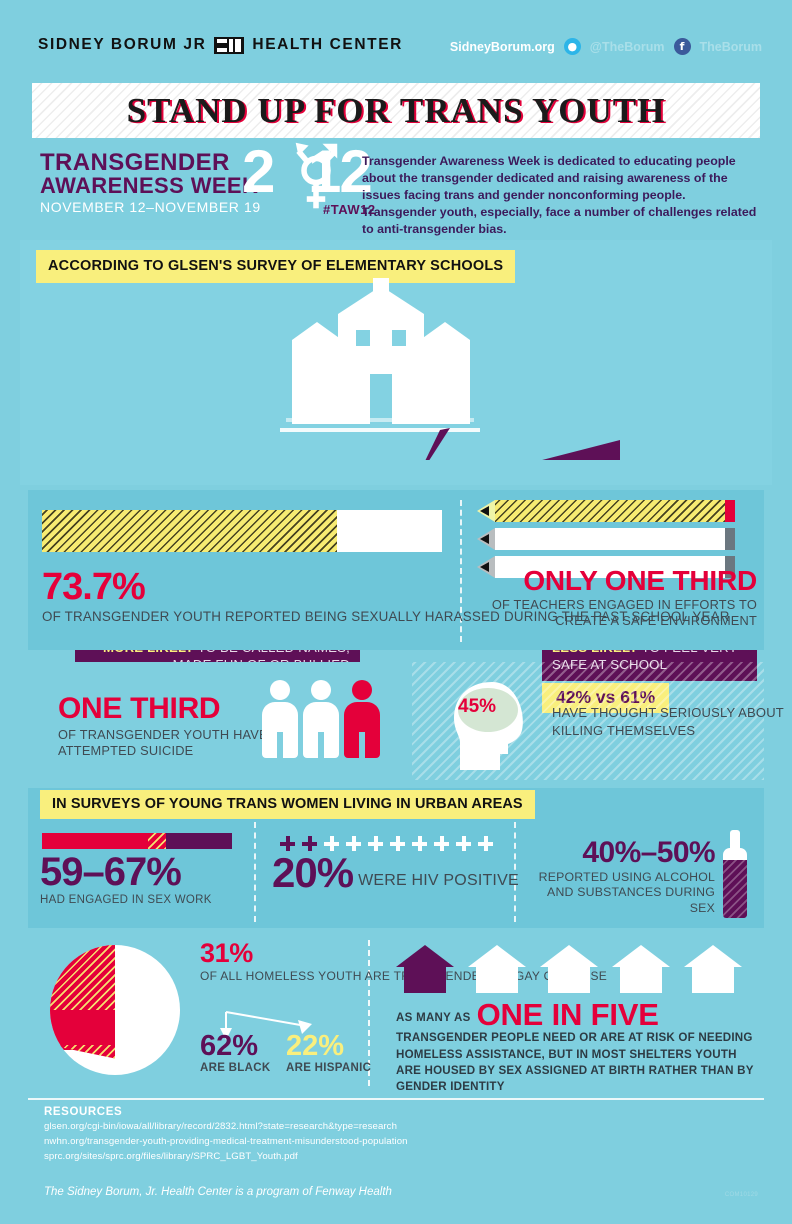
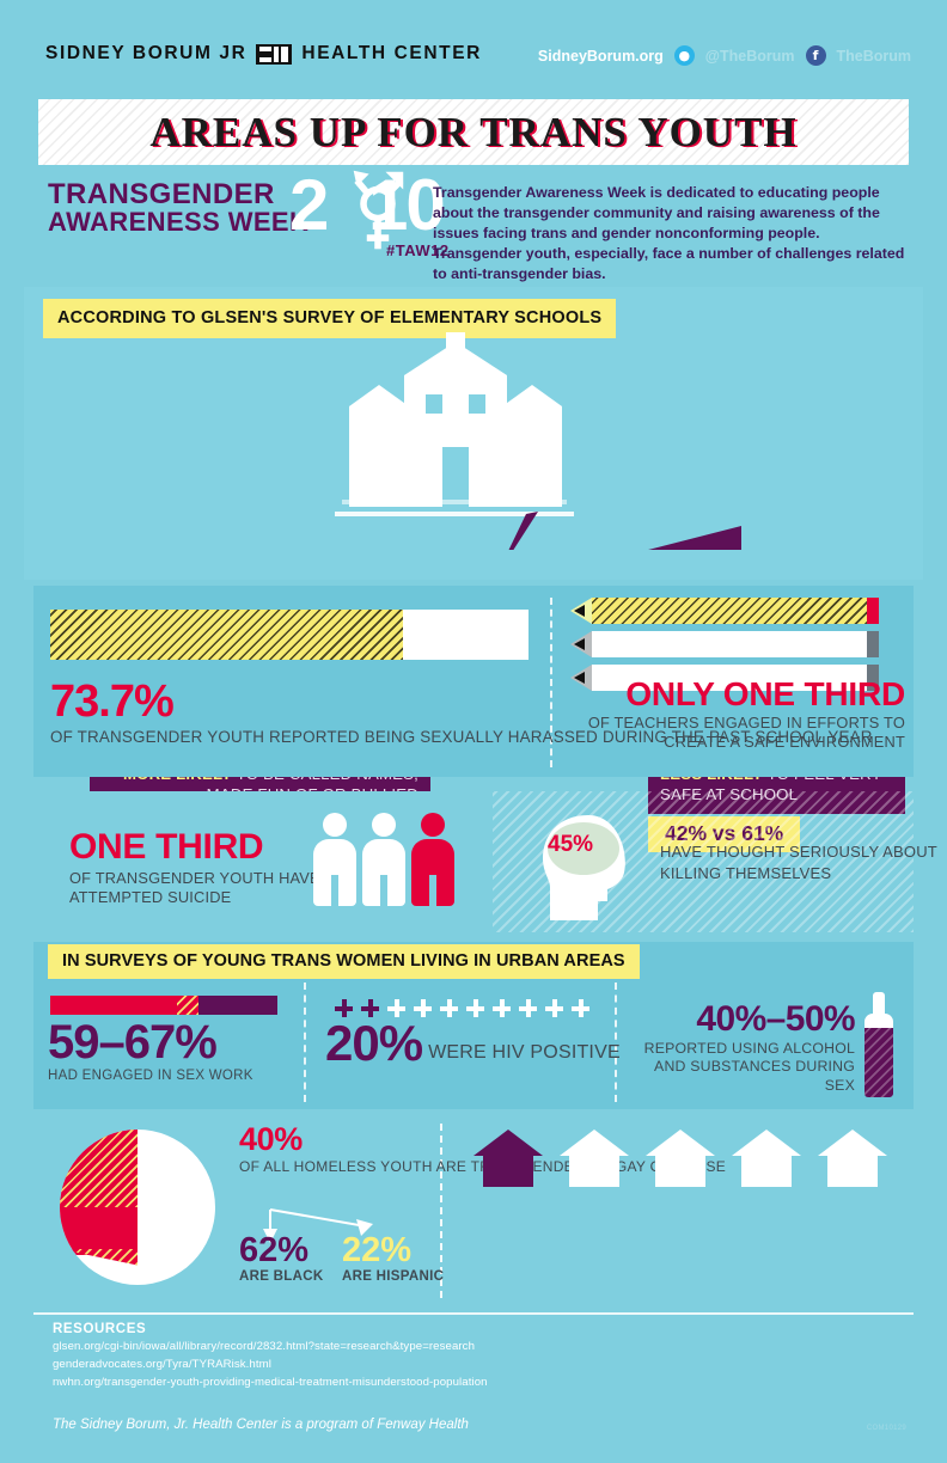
  SIDNEY BORUM JR
  HEALTH CENTER
  SidneyBorum.org
  ●
  @TheBorum
  f
  TheBorum
- STAND UP FOR TRANS YOUTH
+ AREAS UP FOR TRANS YOUTH
  TRANSGENDER
  AWARENESS WEEK
- NOVEMBER 12–NOVEMBER 19
- 2 12
+ 2 10
  #TAW12
- Transgender Awareness Week is dedicated to educating people about the transgender dedicated and raising awareness of the issues facing trans and gender nonconforming people. Transgender youth, especially, face a number of challenges related to anti-transgender bias.
+ Transgender Awareness Week is dedicated to educating people about the transgender community and raising awareness of the issues facing trans and gender nonconforming people. Transgender youth, especially, face a number of challenges related to anti-transgender bias.
  ACCORDING TO GLSEN'S SURVEY OF ELEMENTARY SCHOOLS
  73.7%
  OF TRANSGENDER YOUTH REPORTED BEING SEXUALLY HARASSED DURING THE PAST SCHOOL YEAR
  ONLY ONE THIRD
  OF TEACHERS ENGAGED IN EFFORTS TO CREATE A SAFE ENVIRONMENT
  ONE THIRD
  OF TRANSGENDER YOUTH HAV ATTEMPTED SUICIDE
  45%
  HAVE THOUGHT SERIOUSLY ABOUT KILLING THEMSELVES
  IN SURVEYS OF YOUNG TRANS WOMEN LIVING IN URBAN AREAS
  59–67%
  HAD ENGAGED IN SEX WORK
  20%
  WERE HIV POSITIVE
  40%–50%
  REPORTED USING ALCOHOL AND SUBSTANCES DURING SEX
- 31%
+ 40%
  62%
  ARE BLACK
  22%
  ARE HISPANIC
- AS MANY AS
- ONE IN FIVE
- TRANSGENDER PEOPLE NEED OR ARE AT RISK OF NEEDING HOMELESS ASSISTANCE, BUT IN MOST SHELTERS YOUTH ARE HOUSED BY SEX ASSIGNED AT BIRTH RATHER THAN BY GENDER IDENTITY
  RESOURCES
  glsen.org/cgi-bin/iowa/all/library/record/2832.html?state=research&type=research
+ genderadvocates.org/Tyra/TYRARisk.html
  nwhn.org/transgender-youth-providing-medical-treatment-misunderstood-population
- sprc.org/sites/sprc.org/files/library/SPRC_LGBT_Youth.pdf
  The Sidney Borum, Jr. Health Center is a program of Fenway Health
